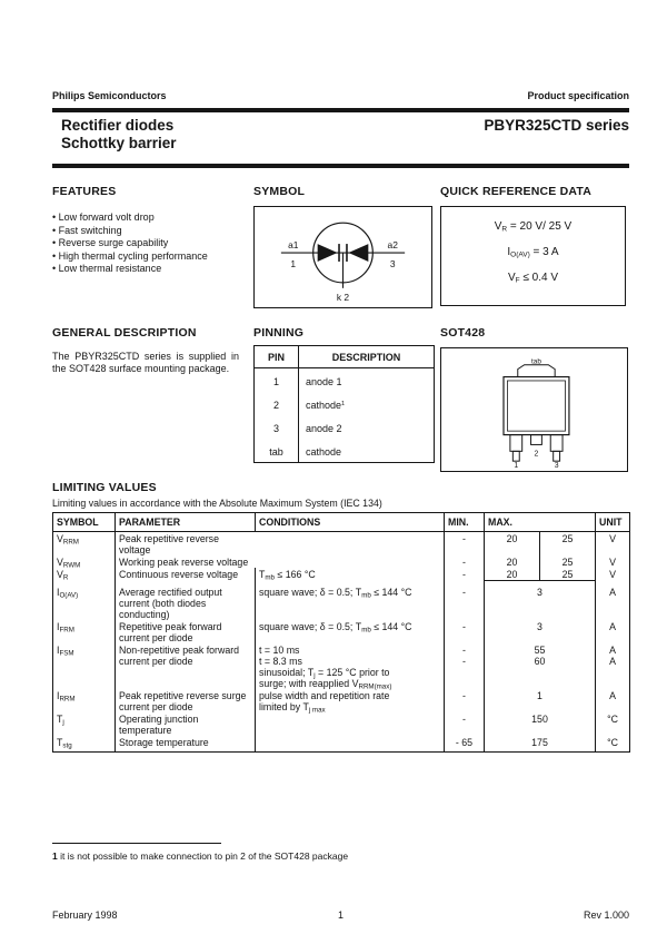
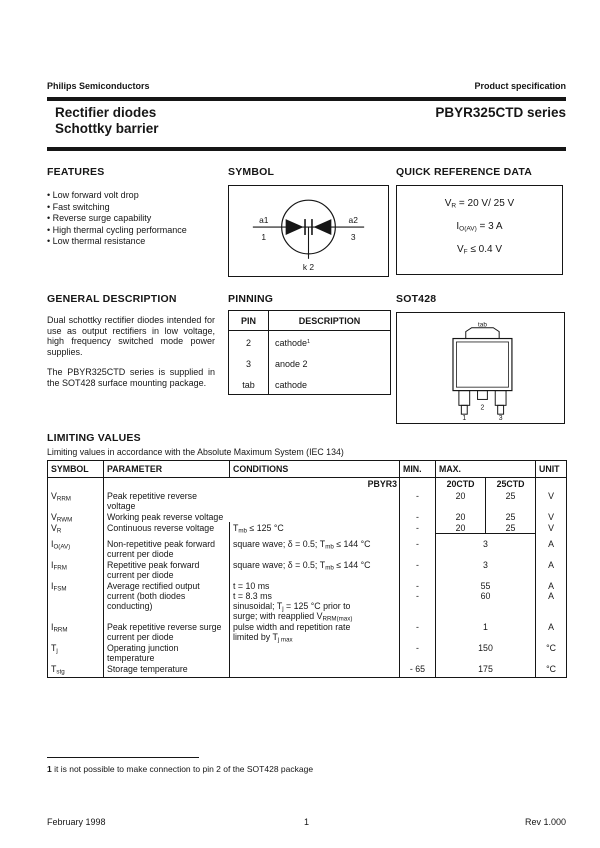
  Philips Semiconductors
  Product specification
  Rectifier diodes
  Schottky barrier
  PBYR325CTD series
  FEATURES
  Low forward volt drop
  Fast switching
  Reverse surge capability
  High thermal cycling performance
  Low thermal resistance
  SYMBOL
  a1
  1
  a2
  3
  k 2
  QUICK REFERENCE DATA
  V = 20 V/ 25 V
  V ≤ 0.4 V
  GENERAL DESCRIPTION
+ Dual schottky rectifier diodes intended for use as output rectifiers in low voltage, high frequency switched mode power supplies.
  The PBYR325CTD series is supplied in the SOT428 surface mounting package.
  PINNING
  PIN	DESCRIPTION
- 1	anode 1
  2	cathode
  3	anode 2
  tab	cathode
  SOT428
  LIMITING VALUES
  Limiting values in accordance with the Absolute Maximum System (IEC 134)
  SYMBOL	PARAMETER	CONDITIONS	MIN.	MAX.	UNIT
+ 		PBYR3		20CTD	25CTD
  V	Peak repetitive reverse voltage		-	20	25	V
  V	Working peak reverse voltage		-	20	25	V
- V	Continuous reverse voltage	T ≤ 166 °C	-	20	25	V
+ V	Continuous reverse voltage	T ≤ 125 °C	-	20	25	V
- I	Average rectified output current (both diodes conducting)	square wave; δ = 0.5; T ≤ 144 °C	-	3	A
+ I	Non-repetitive peak forward current per diode	square wave; δ = 0.5; T ≤ 144 °C	-	3	A
  I	Repetitive peak forward current per diode	square wave; δ = 0.5; T ≤ 144 °C	-	3	A
- I	Non-repetitive peak forward current per diode	t = 10 mst = 8.3 mssinusoidal; T = 125 °C prior tosurge; with reapplied V	--	5560	AA
+ I	Average rectified output current (both diodes conducting)	t = 10 mst = 8.3 mssinusoidal; T = 125 °C prior tosurge; with reapplied V	--	5560	AA
  I	Peak repetitive reverse surge current per diode	pulse width and repetition ratelimited by T	-	1	A
  T	Operating junction temperature		-	150	°C
  T	Storage temperature		- 65	175	°C
  1 it is not possible to make connection to pin 2 of the SOT428 package
  February 1998
  1
  Rev 1.000
